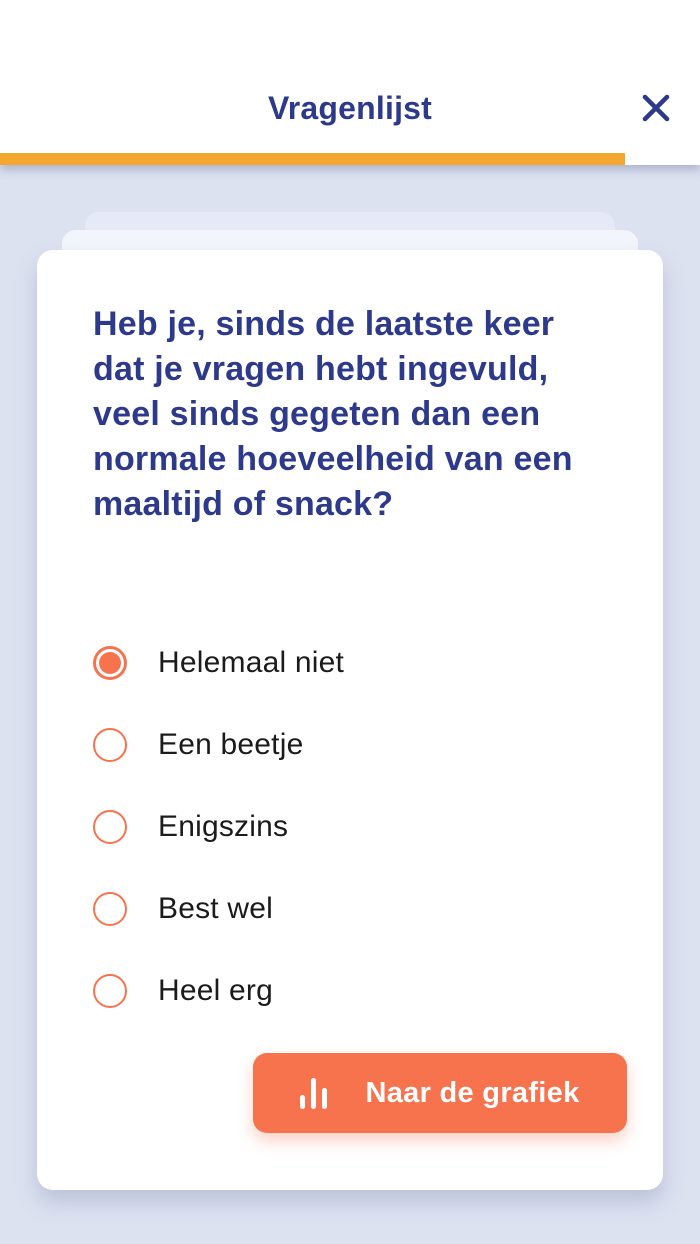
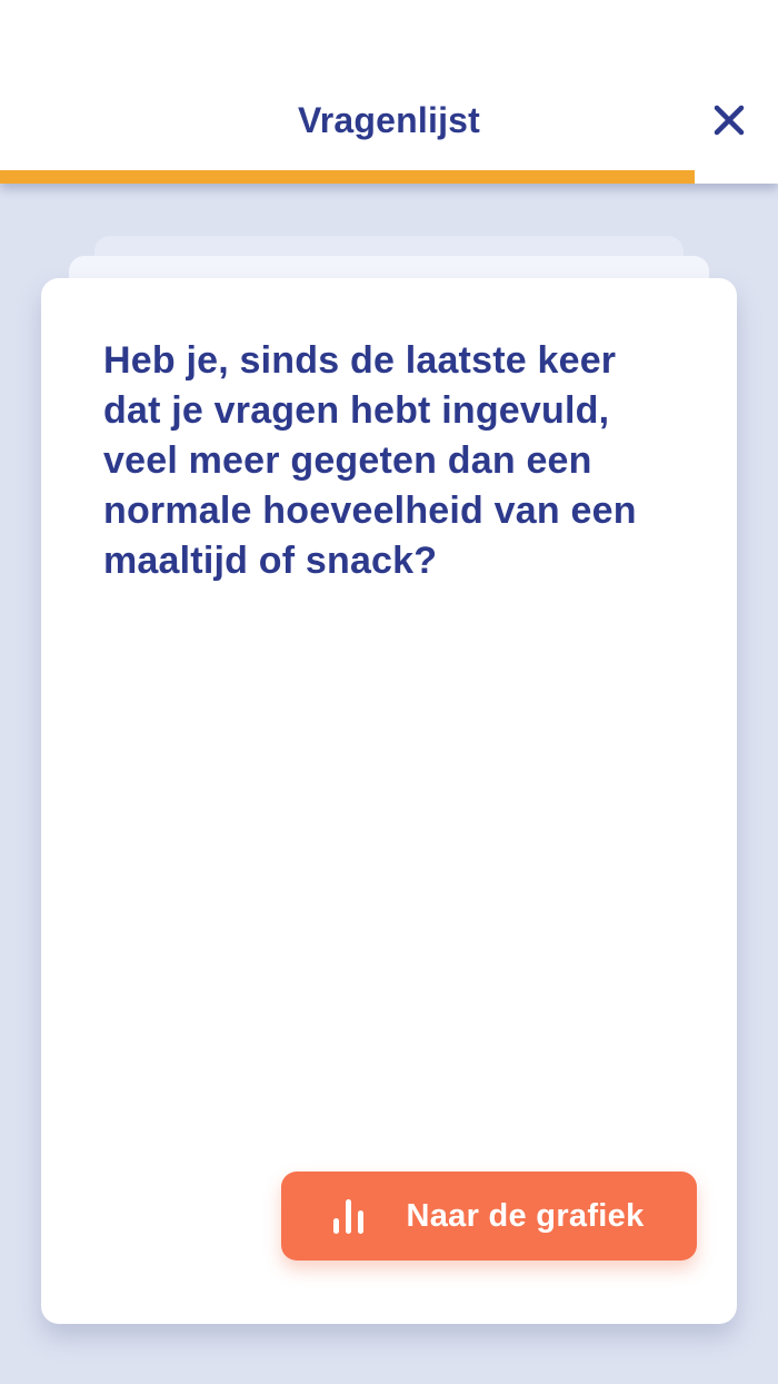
  Vragenlijst
- Heb je, sinds de laatste keer dat je vragen hebt ingevuld, veel sinds gegeten dan een normale hoeveelheid van een maaltijd of snack?
+ Heb je, sinds de laatste keer dat je vragen hebt ingevuld, veel meer gegeten dan een normale hoeveelheid van een maaltijd of snack?
- Helemaal niet
- Een beetje
- Enigszins
- Best wel
- Heel erg
  Naar de grafiek
